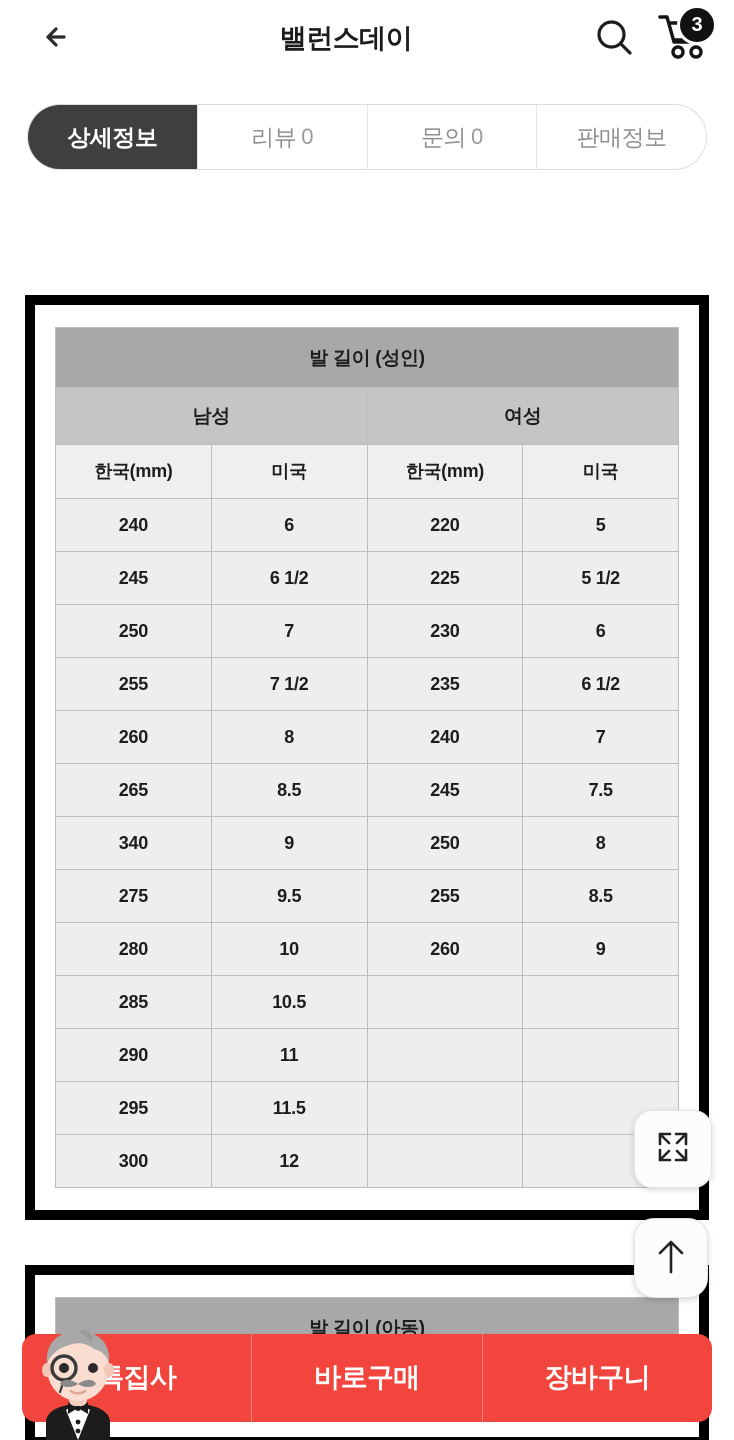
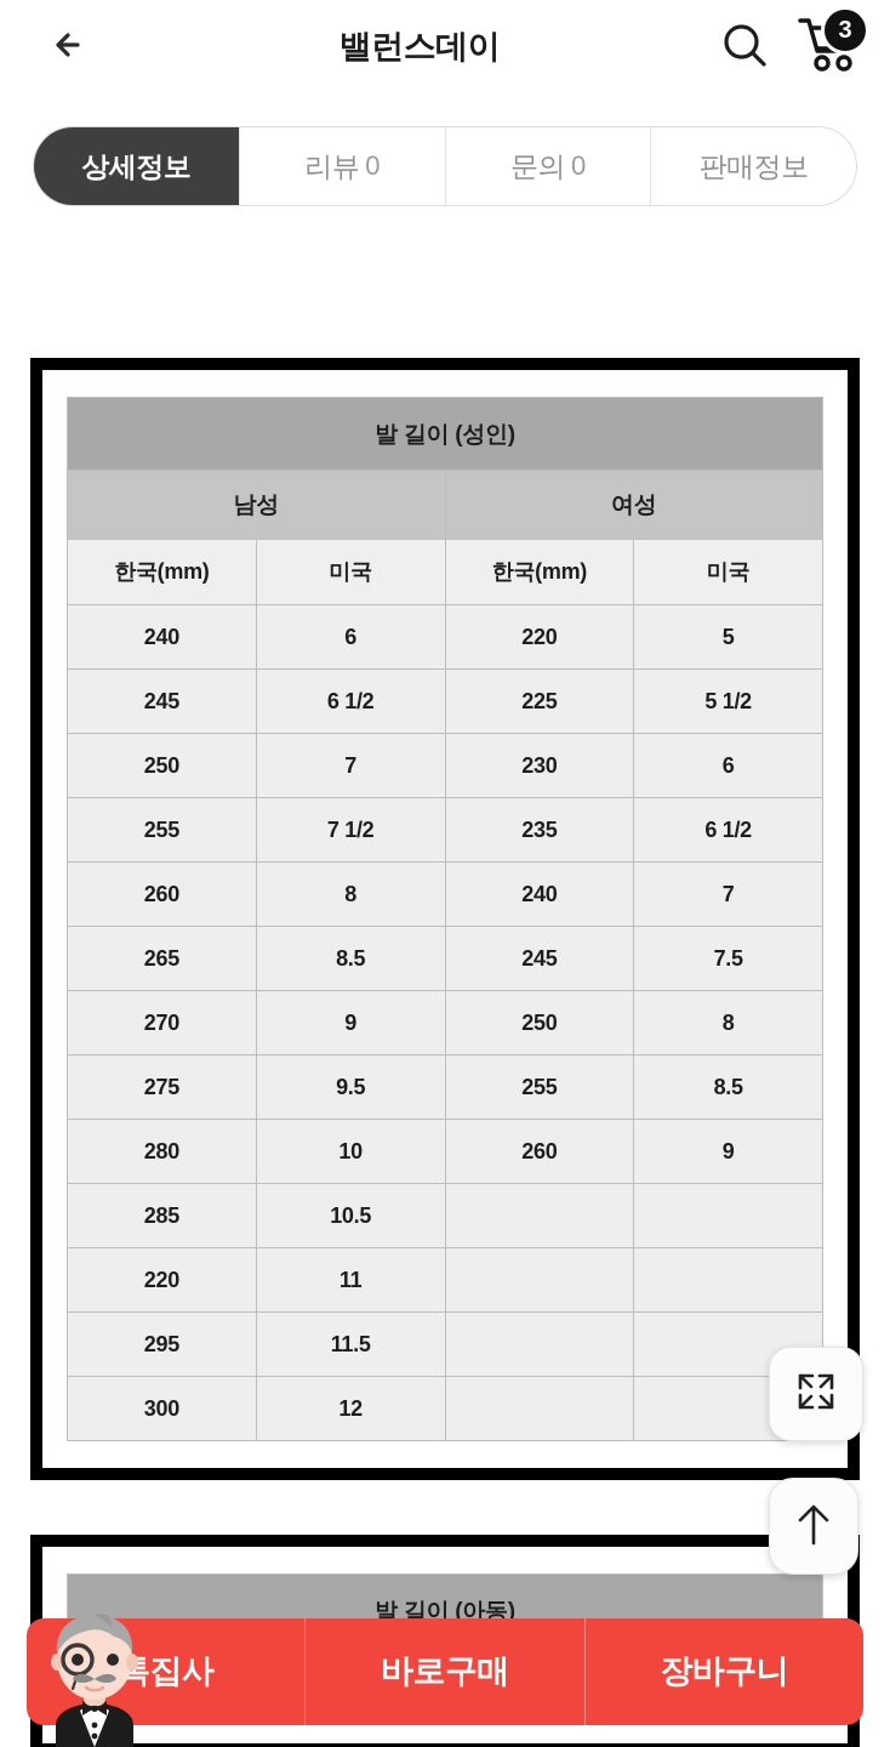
  밸런스데이
  3
  상세정보
  리뷰
  0
  문의
  0
  판매정보
  발 길이 (성인)
  남성	여성
  한국(mm)	미국	한국(mm)	미국
  240	6	220	5
  245	6 1/2	225	5 1/2
  250	7	230	6
  255	7 1/2	235	6 1/2
  260	8	240	7
  265	8.5	245	7.5
- 340	9	250	8
+ 270	9	250	8
  275	9.5	255	8.5
  280	10	260	9
  285	10.5
- 290	11
+ 220	11
  295	11.5
  300	12
  발 길이 (아동)
  톡집사
  바로구매
  장바구니
